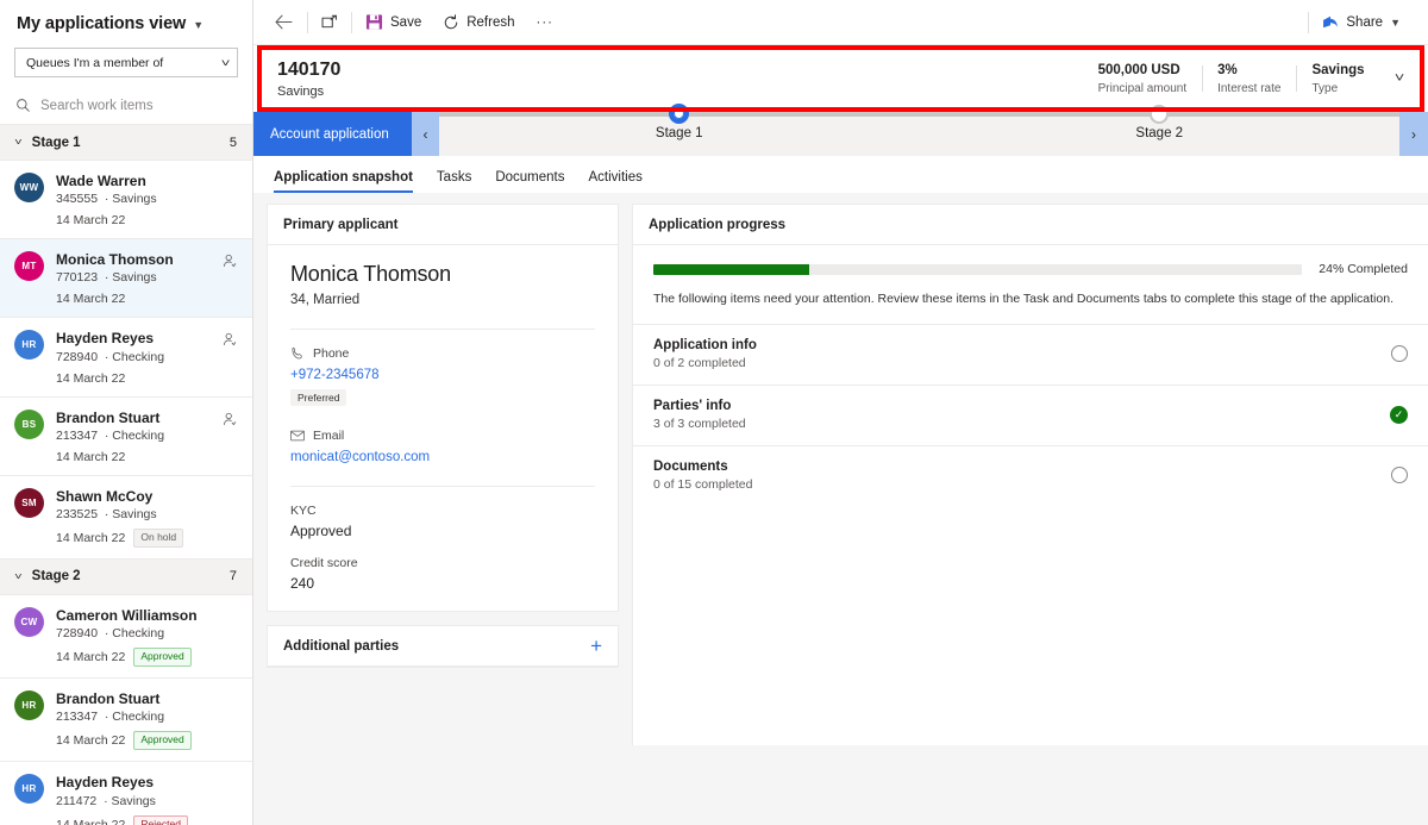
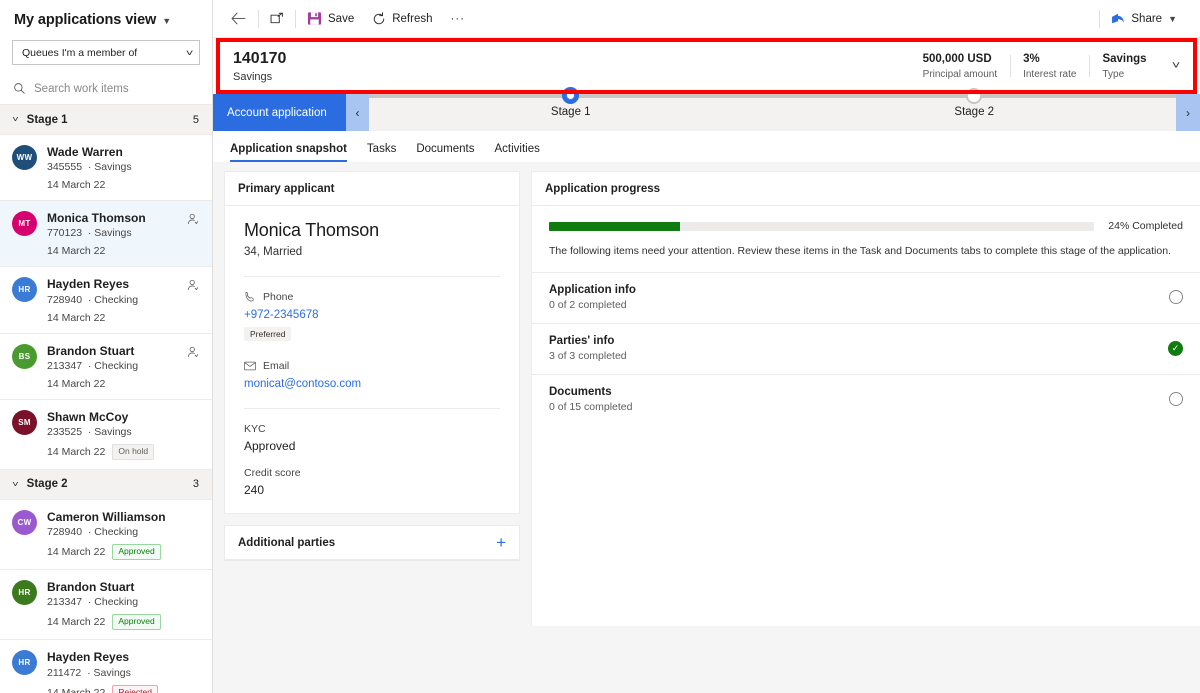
  My applications view
  ▼
  Queues I'm a member of
  ˅
  Search work items
  ˅
  Stage 1
  5
  WW
  Wade Warren
  345555 · Savings
  14 March 22
  MT
  Monica Thomson
  770123 · Savings
  14 March 22
  HR
  Hayden Reyes
  728940 · Checking
  14 March 22
  BS
  Brandon Stuart
  213347 · Checking
  14 March 22
  SM
  Shawn McCoy
  233525 · Savings
  14 March 22
  On hold
  ˅
  Stage 2
- 7
+ 3
  CW
  Cameron Williamson
  728940 · Checking
  14 March 22
  Approved
  HR
  Brandon Stuart
  213347 · Checking
  14 March 22
  Approved
  HR
  Hayden Reyes
  211472 · Savings
  Rejected
  Save
  Refresh
  ···
  Share
  ▼
  140170
  Savings
  500,000 USD
  Principal amount
  3%
  Interest rate
  Savings
  Type
  ˅
  Account application
  ‹
  Stage 1
  Stage 2
  ›
  Application snapshot
  Tasks
  Documents
  Activities
  Primary applicant
  Monica Thomson
  34, Married
  Phone
  +972-2345678
  Preferred
  Email
  monicat@contoso.com
  KYC
  Approved
  Credit score
  240
  Additional parties
  +
  Application progress
  24% Completed
  The following items need your attention. Review these items in the Task and Documents tabs to complete this stage of the application.
  Application info
  0 of 2 completed
  Parties' info
  3 of 3 completed
  ✓
  Documents
  0 of 15 completed
